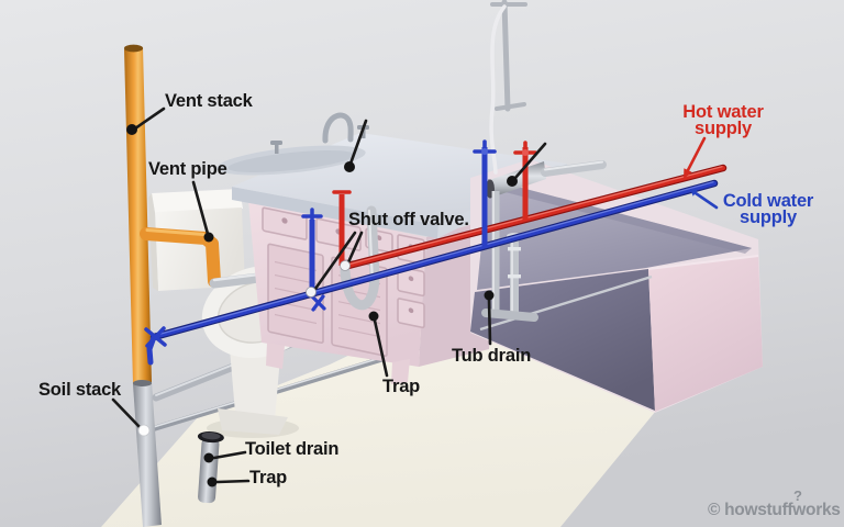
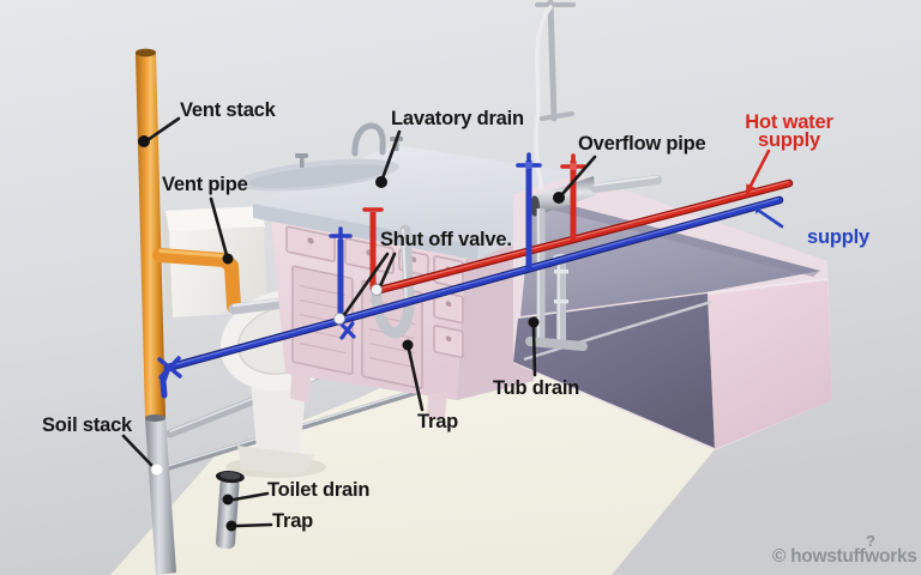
  Vent stack
  Vent pipe
+ Lavatory drain
+ Overflow pipe
  Shut off valve.
  Hot water
  supply
- Cold water
  supply
  Tub drain
  Trap
  Soil stack
  Toilet drain
  Trap
  © howstuffworks
  ?
